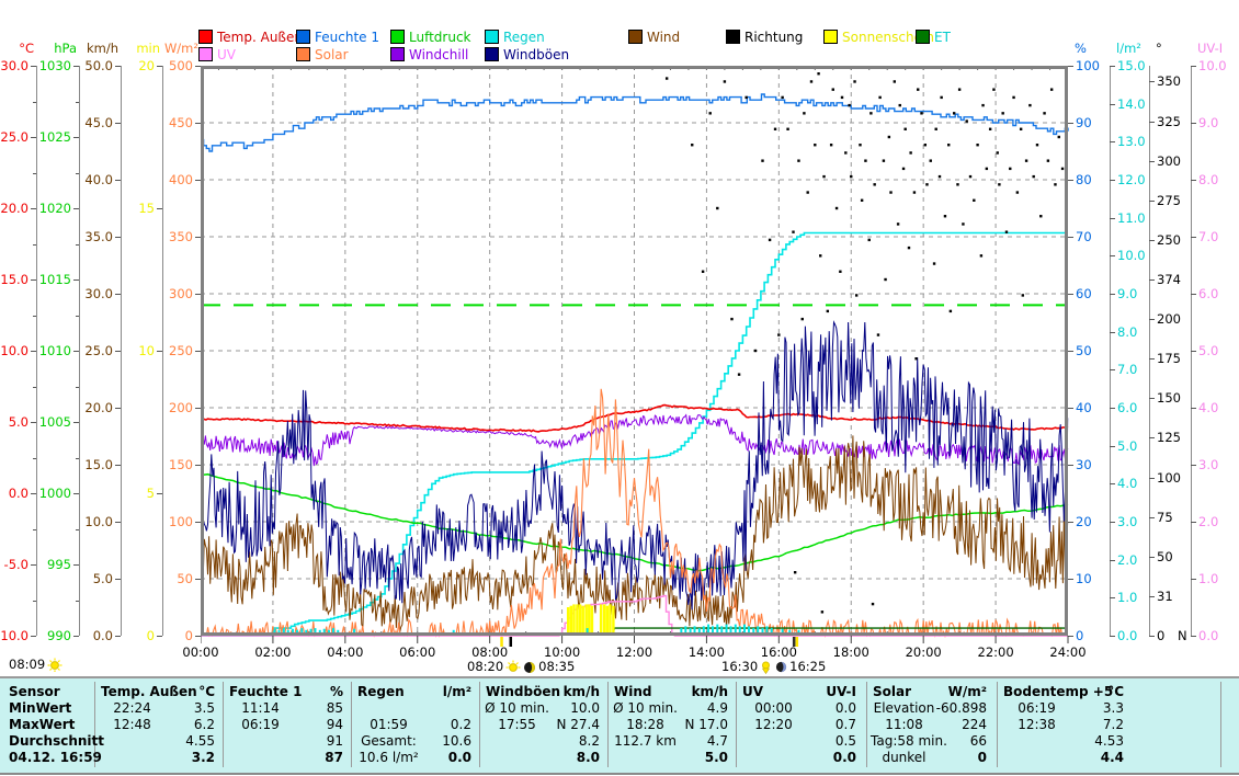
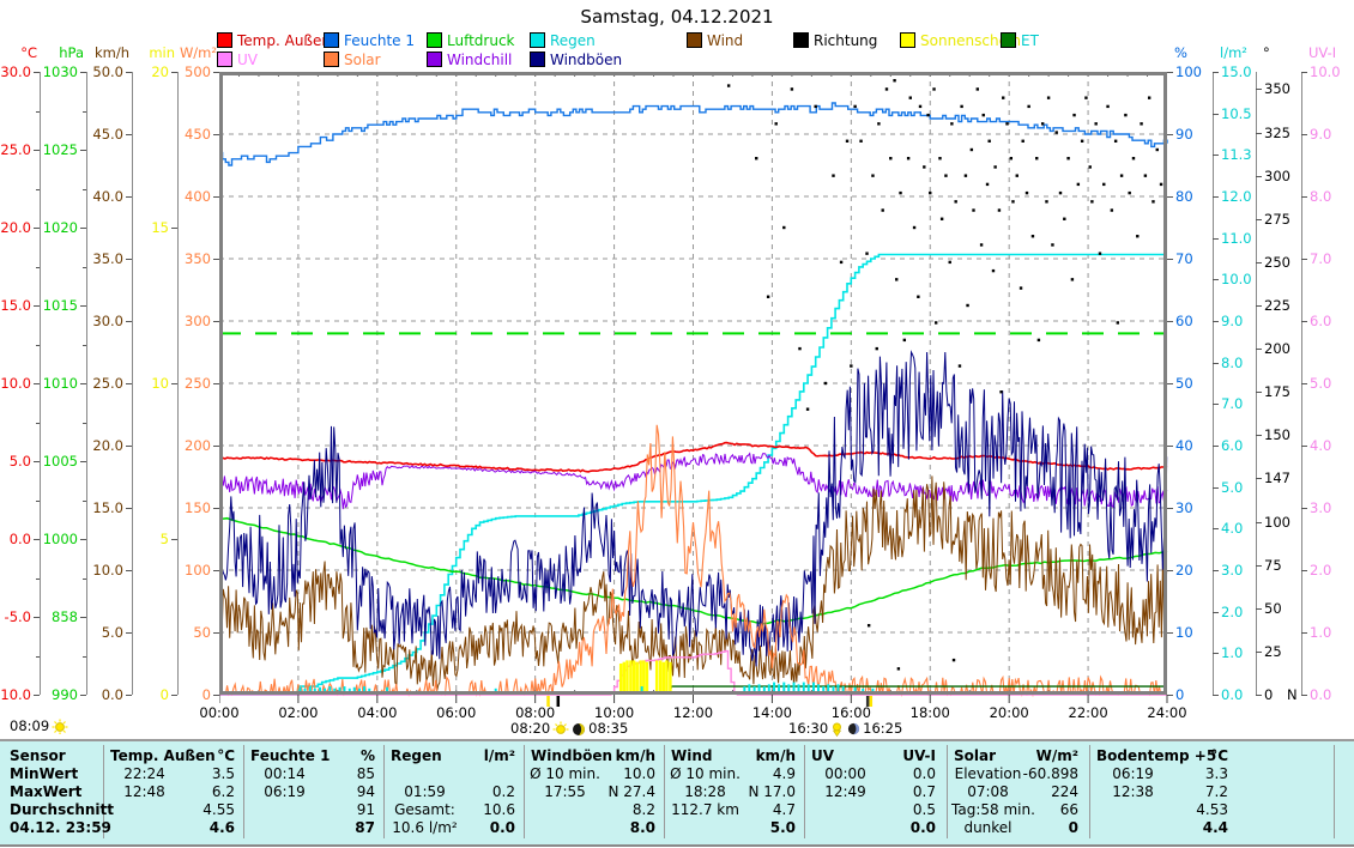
+ Samstag, 04.12.2021
  Temp. Auße
  Feuchte 1
  Luftdruck
  Regen
  Wind
  Richtung
  Sonnenschn
  ET
  UV
  Solar
  Windchill
  Windböen
  °C
  30.0
  25.0
  20.0
  15.0
  10.0
  5.0
  0.0
  -5.0
  10.0
  hPa
  1030
  1025
  1020
  1015
  1010
  1005
  1000
- 995
+ 858
  990
  km/h
  50.0
  45.0
  40.0
  35.0
  30.0
  25.0
  20.0
  15.0
  10.0
  5.0
  0.0
  min
  20
  15
  10
  5
  0
  W/m²
  500
  450
  400
  350
  300
  250
  200
  150
  100
  50
  0
  %
  100
  90
  80
  70
  60
  50
  40
  30
  20
  10
  0
  l/m²
  15.0
- 14.0
+ 10.5
- 13.0
+ 11.3
  12.0
  11.0
  10.0
  9.0
  8.0
  7.0
  6.0
  5.0
  4.0
  3.0
  2.0
  1.0
  0.0
  °
  350
  325
  300
  275
  250
- 374
+ 225
  200
  175
  150
- 125
+ 147
  100
  75
  50
- 31
+ 25
  0
  N
  UV-I
  10.0
  9.0
  8.0
  7.0
  6.0
  5.0
  4.0
  3.0
  2.0
  1.0
  0.0
  00:00
  02:00
  04:00
  06:00
  08:00
  10:00
  12:00
  14:00
  16:00
  18:00
  20:00
  22:00
  24:00
  08:09
  08:20
  08:35
  16:30
  16:25
  Sensor
  MinWert
  MaxWert
  Durchschnitt
- 04.12. 16:59
+ 04.12. 23:59
  Temp. Außen
  °C
  22:24
  3.5
  12:48
  6.2
  4.55
- 3.2
+ 4.6
  Feuchte 1
  %
- 11:14
+ 00:14
  85
  06:19
  94
  91
  87
  Regen
  l/m²
  01:59
  0.2
  Gesamt:
  10.6
  10.6 l/m²
  0.0
  Windböen
  km/h
  Ø 10 min.
  10.0
  17:55
  N 27.4
  8.2
  8.0
  Wind
  km/h
  Ø 10 min.
  4.9
  18:28
  N 17.0
  112.7 km
  4.7
  5.0
  UV
  UV-I
  00:00
  0.0
- 12:20
+ 12:49
  0.7
  0.5
  0.0
  Solar
  W/m²
  Elevation
  -60.898
- 11:08
+ 07:08
  224
  Tag:58 mi
  66
  dunkel
  0
  Bodentemp +5
  °C
  06:19
  3.3
  12:38
  7.2
  4.53
  4.4
